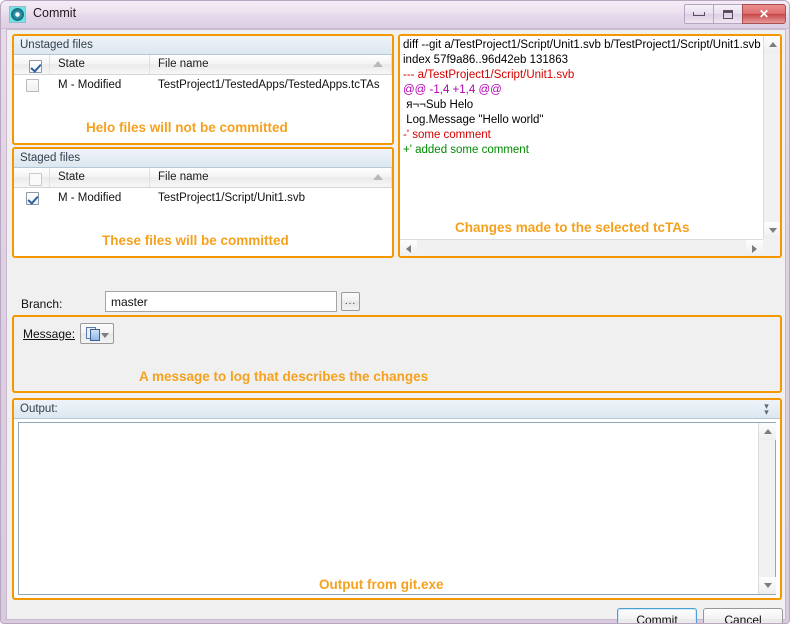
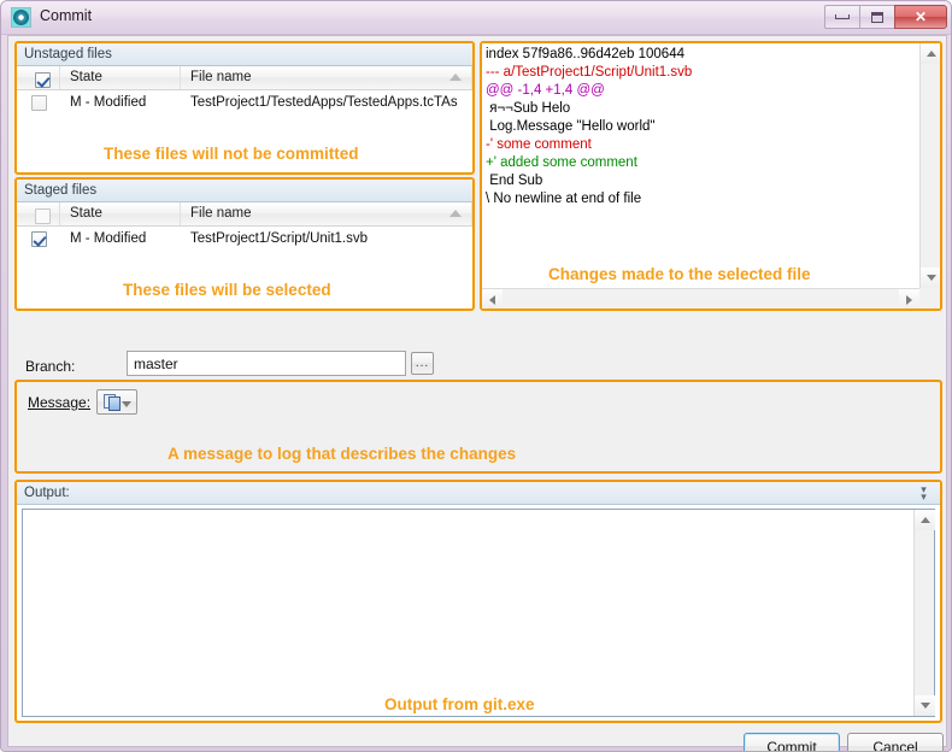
  Commit
  ✕
  Unstaged files
  State
  File name
  M - Modified
  TestProject1/TestedApps/TestedApps.tcTAs
- Helo files will not be committed
+ These files will not be committed
  Staged files
  State
  File name
  M - Modified
  TestProject1/Script/Unit1.svb
- These files will be committed
+ These files will be selected
- diff --git a/TestProject1/Script/Unit1.svb b/TestProject1/Script/Unit1.svb
- index 57f9a86..96d42eb 131863
+ index 57f9a86..96d42eb 100644
  --- a/TestProject1/Script/Unit1.svb
  @@ -1,4 +1,4 @@
  я¬¬Sub Helo
  Log.Message "Hello world"
  -' some comment
  +' added some comment
+ End Sub
+ \ No newline at end of file
- Changes made to the selected tcTAs
+ Changes made to the selected file
  Branch:
  master
  ...
  Message:
  A message to log that describes the changes
  Output:
  ▾
  ▾
  Output from git.exe
  Commit
  Cancel
